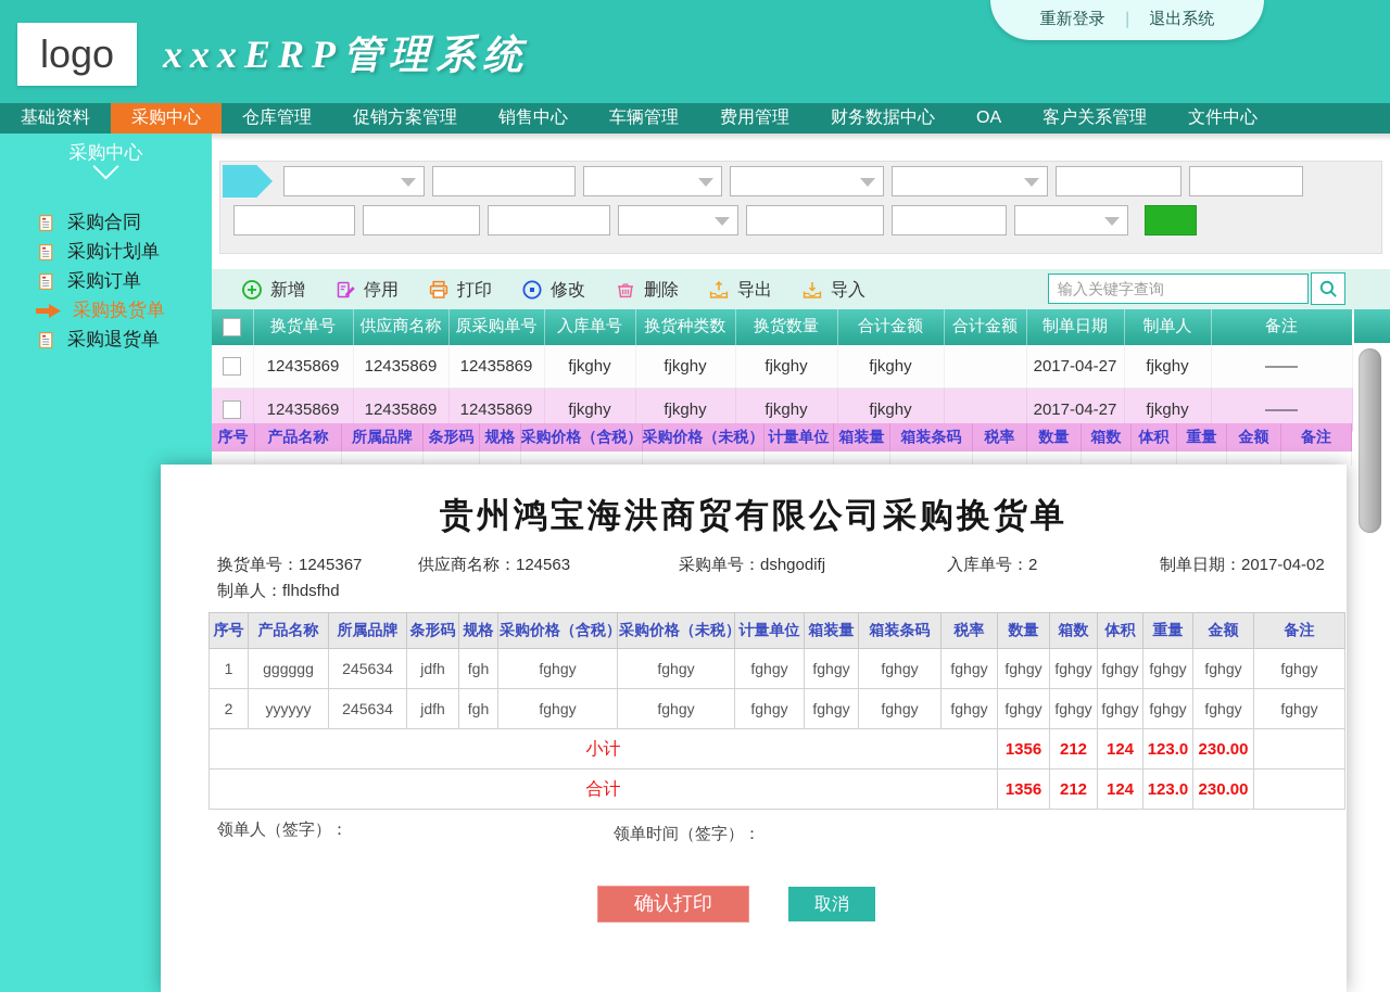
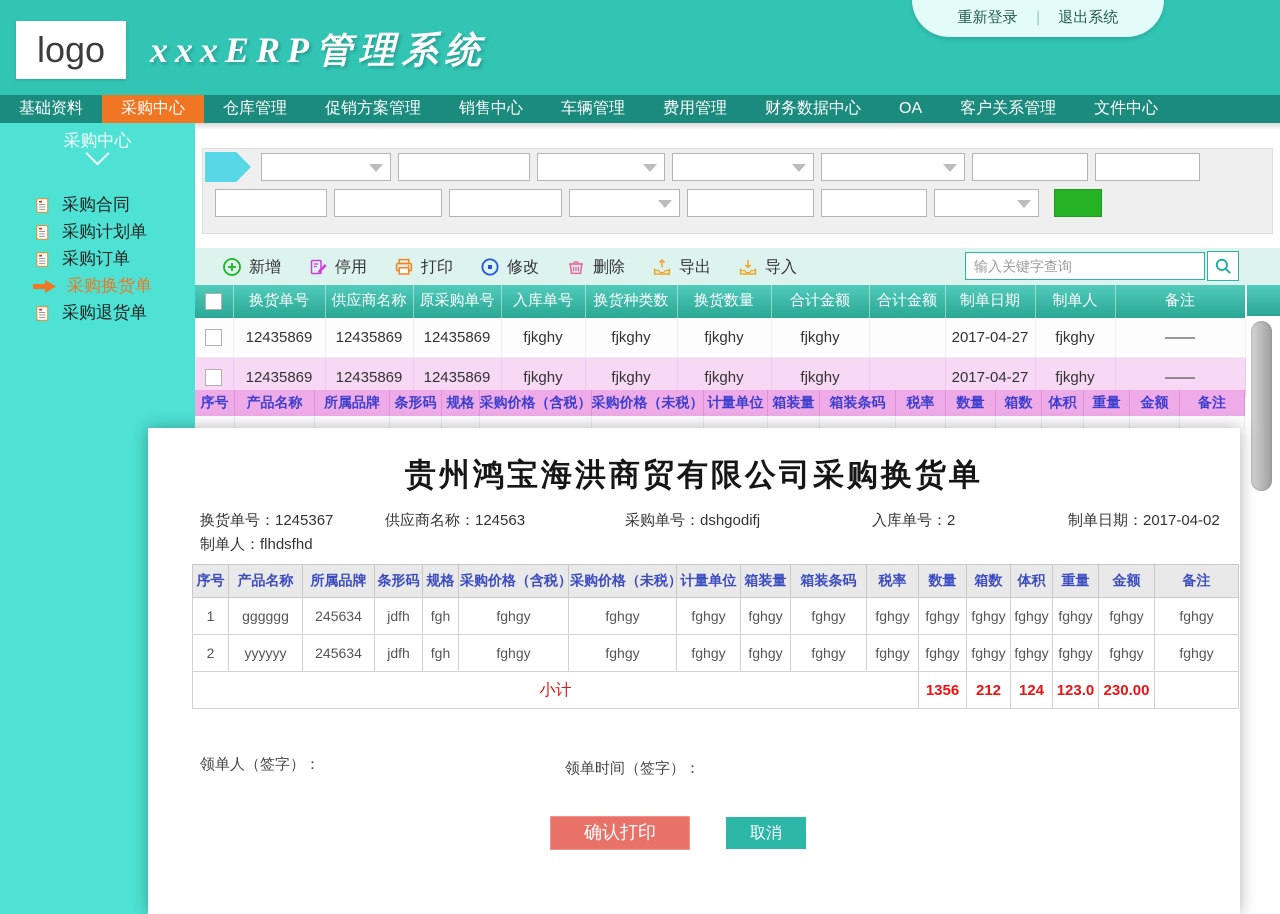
  logo
  xxxERP管理系统
  重新登录
  ｜
  退出系统
  基础资料
  采购中心
  仓库管理
  促销方案管理
  销售中心
  车辆管理
  费用管理
  财务数据中心
  OA
  客户关系管理
  文件中心
  采购中心
  采购合同
  采购计划单
  采购订单
  采购换货单
  采购退货单
  新增
  停用
  打印
  修改
  删除
  导出
  导入
  输入关键字查询
  	换货单号	供应商名称	原采购单号	入库单号	换货种类数	换货数量	合计金额	合计金额	制单日期	制单人	备注
  	12435869	12435869	12435869	fjkghy	fjkghy	fjkghy	fjkghy		2017-04-27	fjkghy	——
  	12435869	12435869	12435869	fjkghy	fjkghy	fjkghy	fjkghy		2017-04-27	fjkghy	——
  序号
  产品名称
  所属品牌
  条形码
  规格
  采购价格（含税）
  采购价格（未税）
  计量单位
  箱装量
  箱装条码
  税率
  数量
  箱数
  体积
  重量
  金额
  备注
  贵州鸿宝海洪商贸有限公司采购换货单
  换货单号：1245367
  供应商名称：124563
  采购单号：dshgodifj
  入库单号：2
  制单日期：2017-04-02
  制单人：flhdsfhd
  序号	产品名称	所属品牌	条形码	规格	采购价格（含税）	采购价格（未税）	计量单位	箱装量	箱装条码	税率	数量	箱数	体积	重量	金额	备注
  1	gggggg	245634	jdfh	fgh	fghgy	fghgy	fghgy	fghgy	fghgy	fghgy	fghgy	fghgy	fghgy	fghgy	fghgy	fghgy
  2	yyyyyy	245634	jdfh	fgh	fghgy	fghgy	fghgy	fghgy	fghgy	fghgy	fghgy	fghgy	fghgy	fghgy	fghgy	fghgy
  小计	1356	212	124	123.0	230.00
- 合计	1356	212	124	123.0	230.00
  领单人（签字）：
  领单时间（签字）：
  确认打印
  取消
